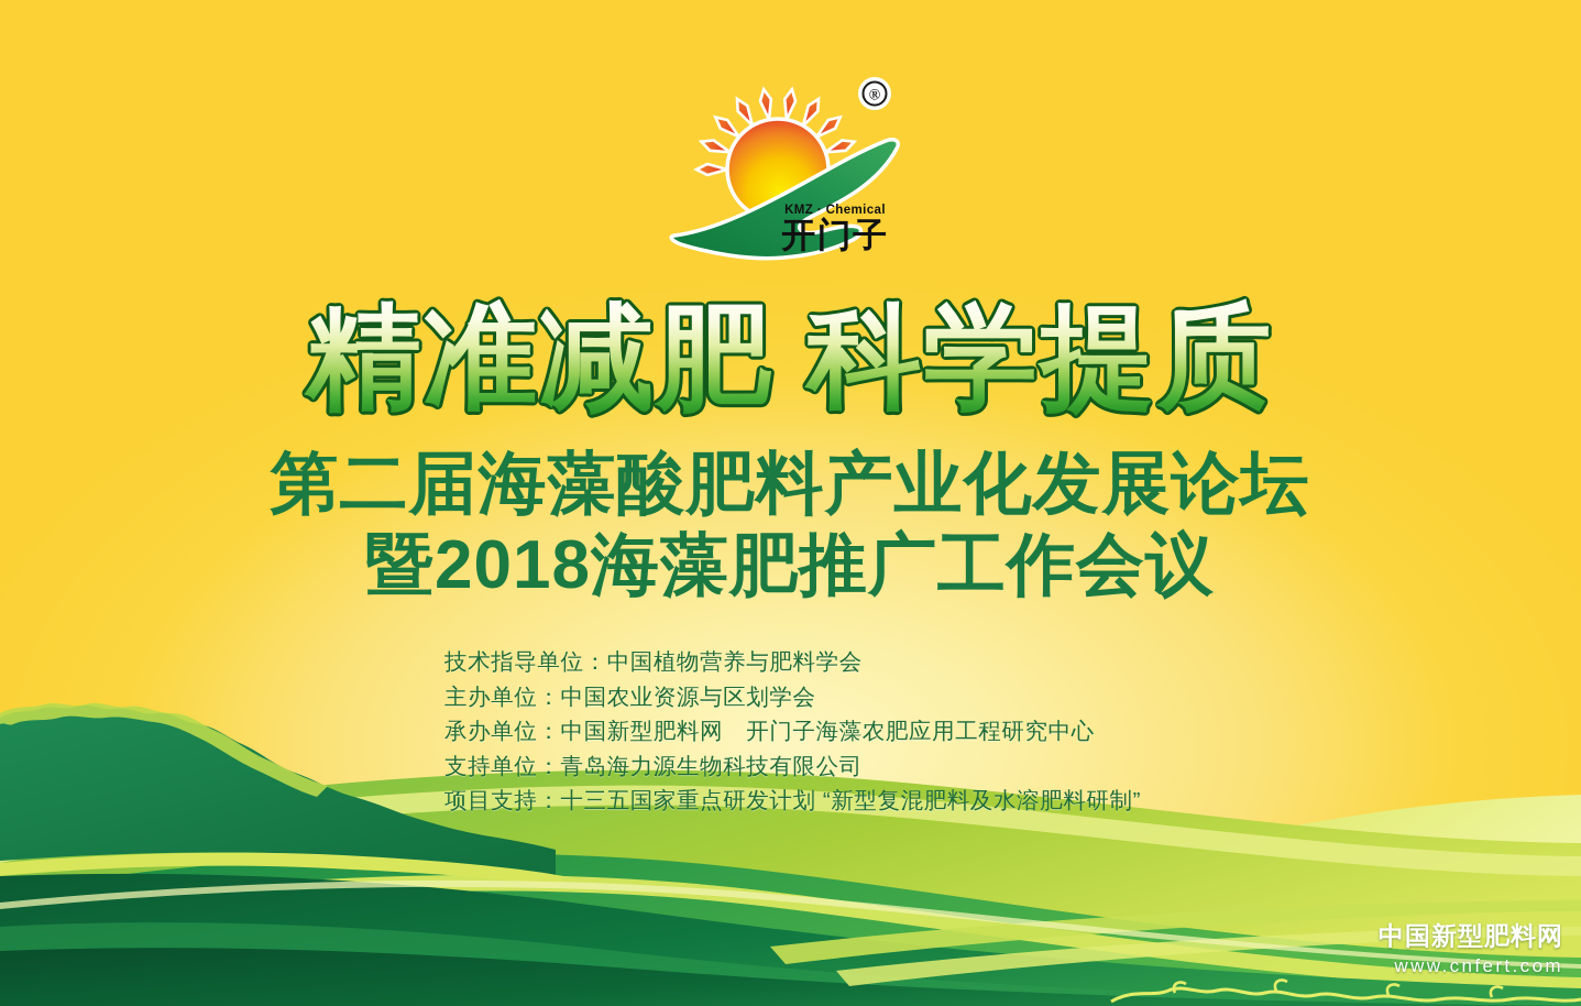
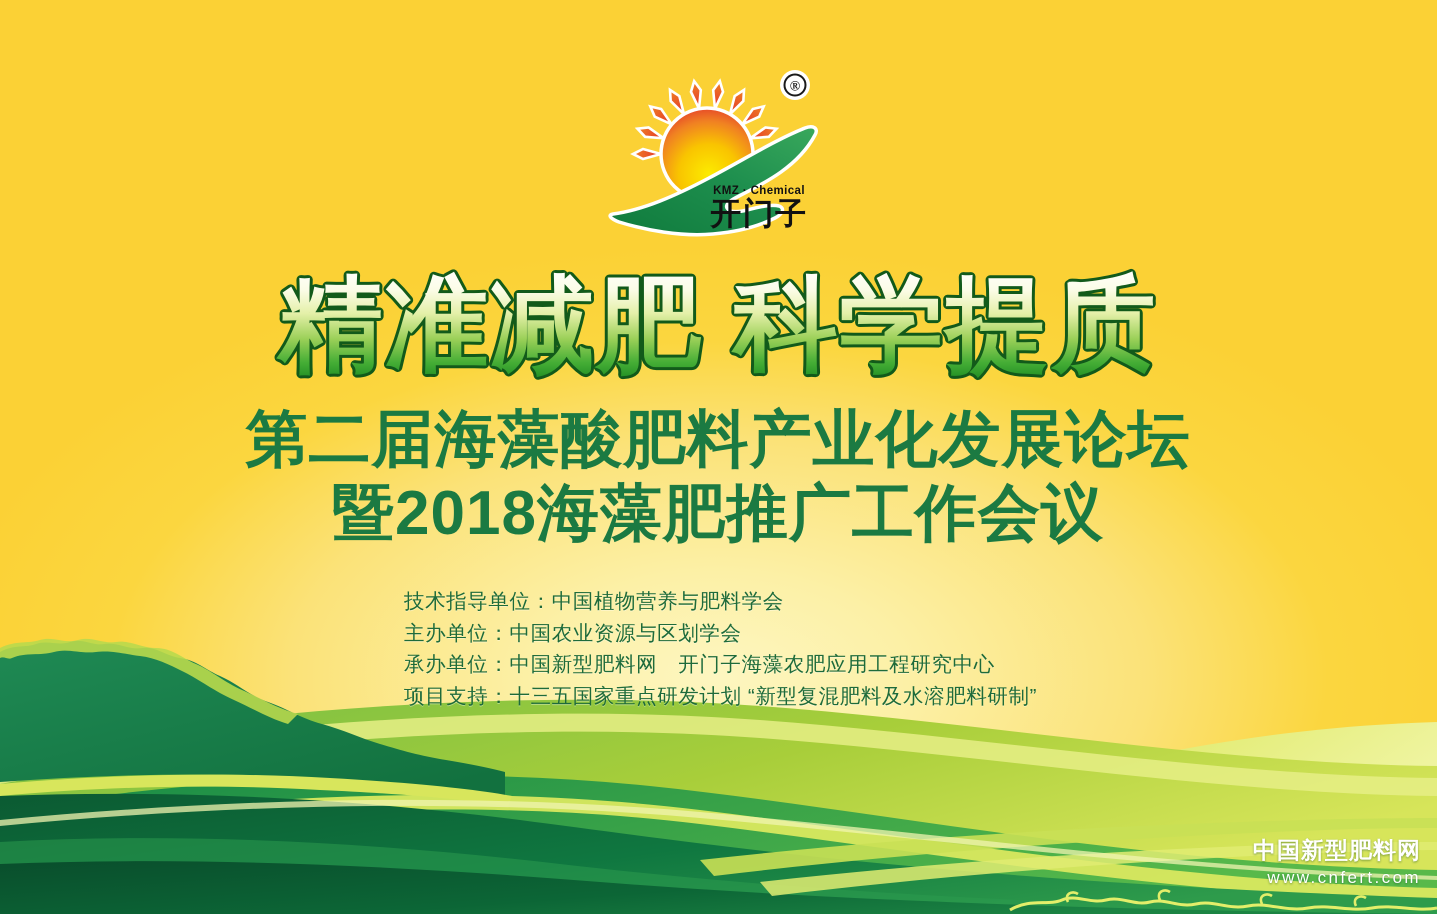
  ®
  KMZ · Chemical
  开门子
  精准减肥 科学提质
  第二届海藻酸肥料产业化发展论坛
  暨2018海藻肥推广工作会议
  技术指导单位：中国植物营养与肥料学会
  主办单位：中国农业资源与区划学会
  承办单位：中国新型肥料网 开门子海藻农肥应用工程研究中心
- 支持单位：青岛海力源生物科技有限公司
  项目支持：十三五国家重点研发计划 “新型复混肥料及水溶肥料研制”
  中国新型肥料网
  www.cnfert.com
